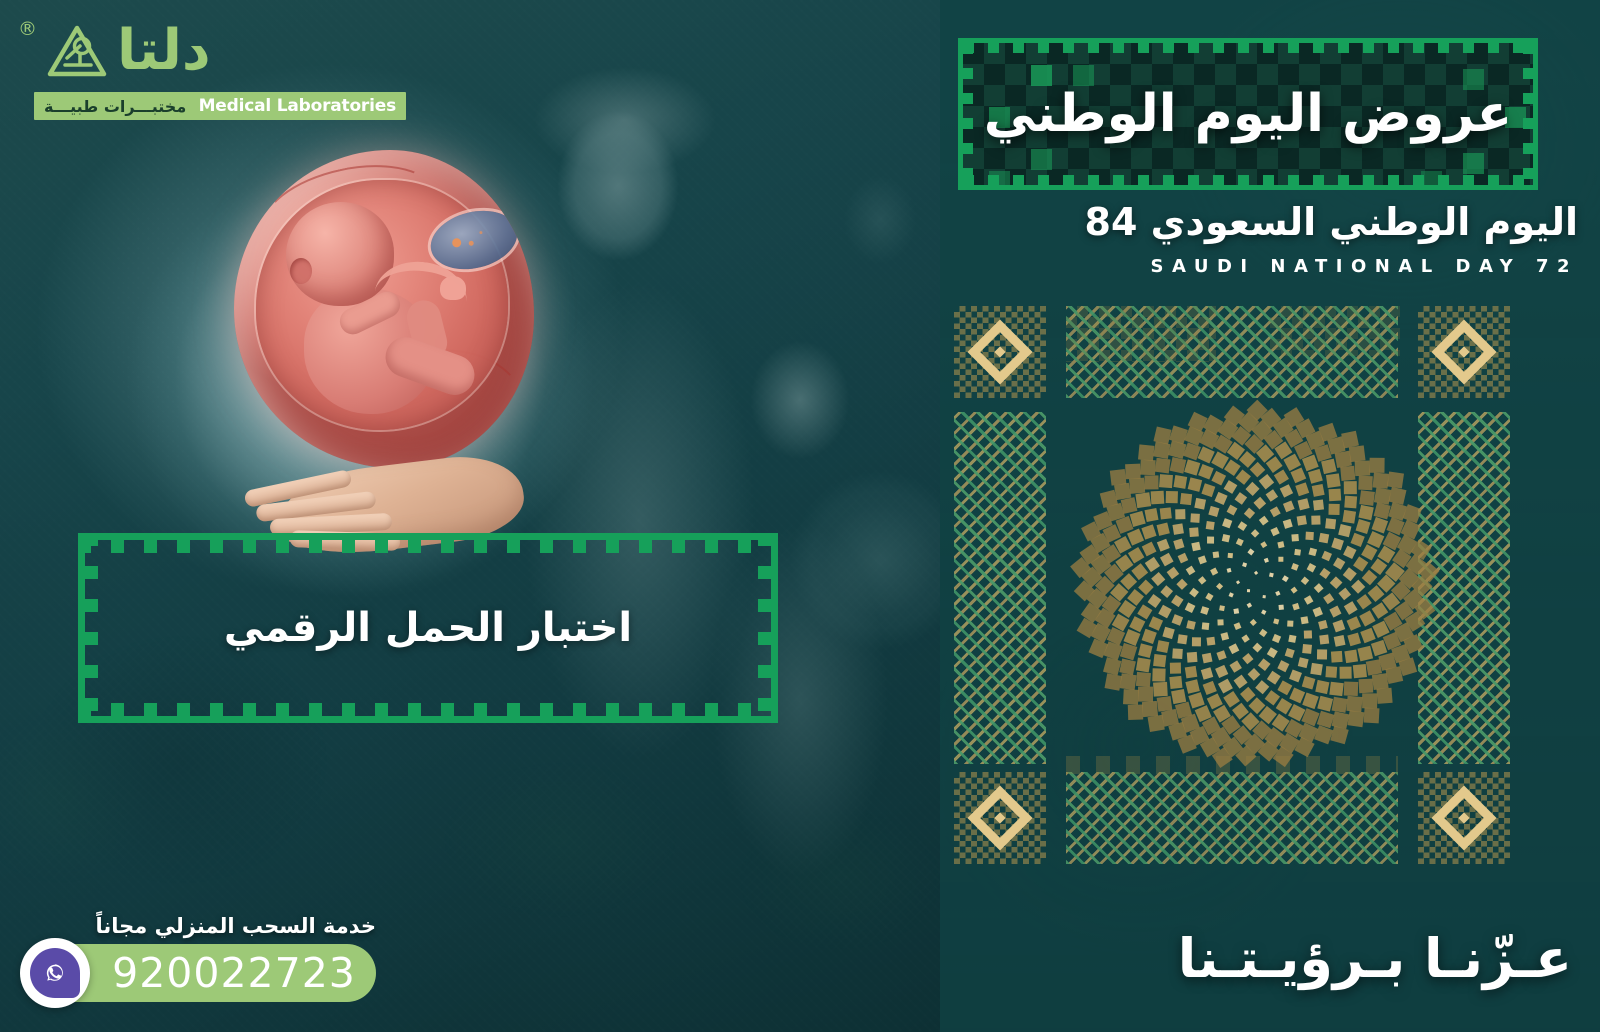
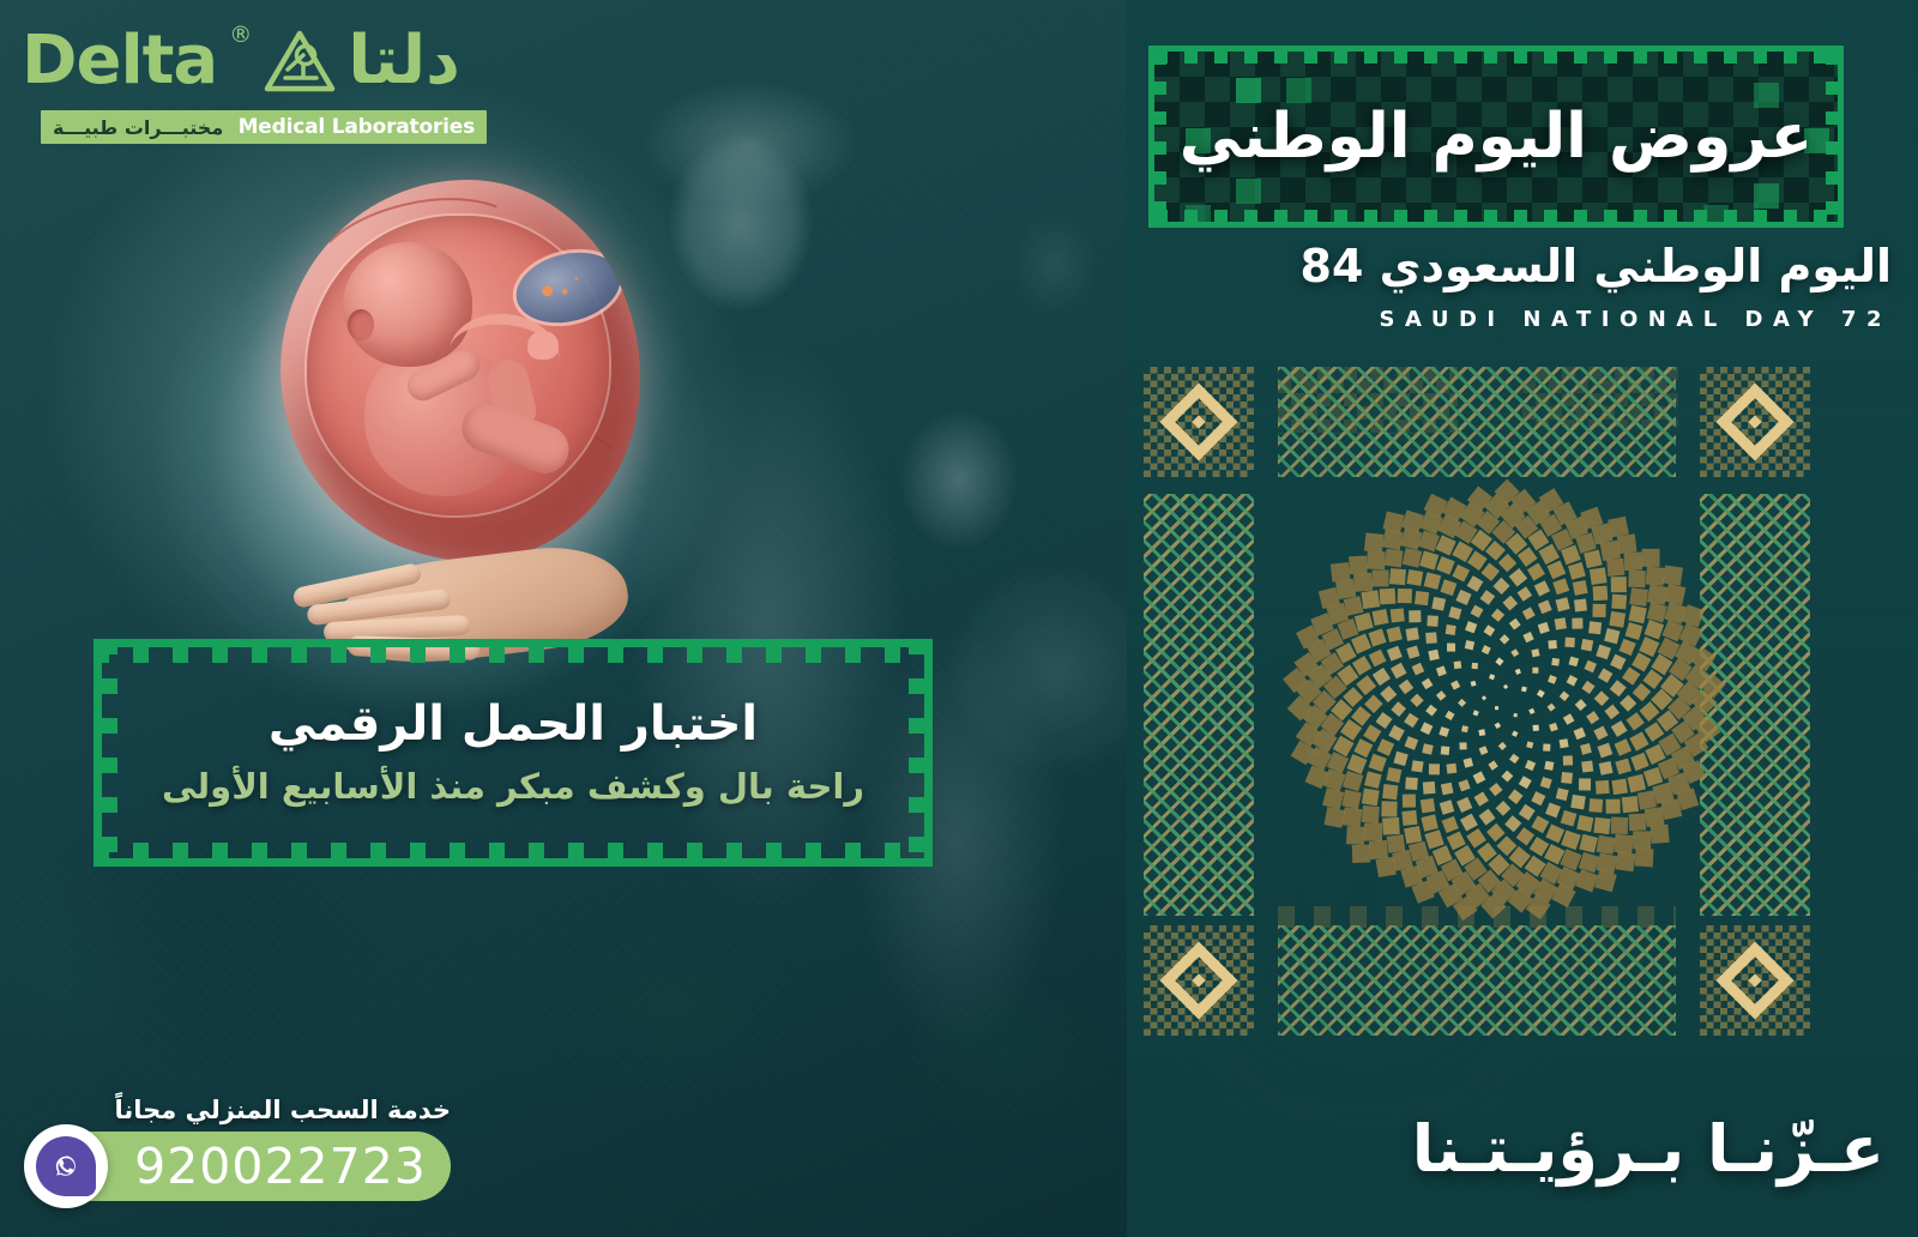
  اختبار الحمل الرقمي
+ راحة بال وكشف مبكر منذ الأسابيع الأولى
+ Delta
  ®
  دلتا
  Medical Laboratories
  مختبـــرات طبيـــة
  خدمة السحب المنزلي مجاناً
  920022723
  عروض اليوم الوطني
  اليوم الوطني السعودي 84
  SAUDI NATIONAL DAY 72
  عـزّنـا بـرؤيـتـنا
